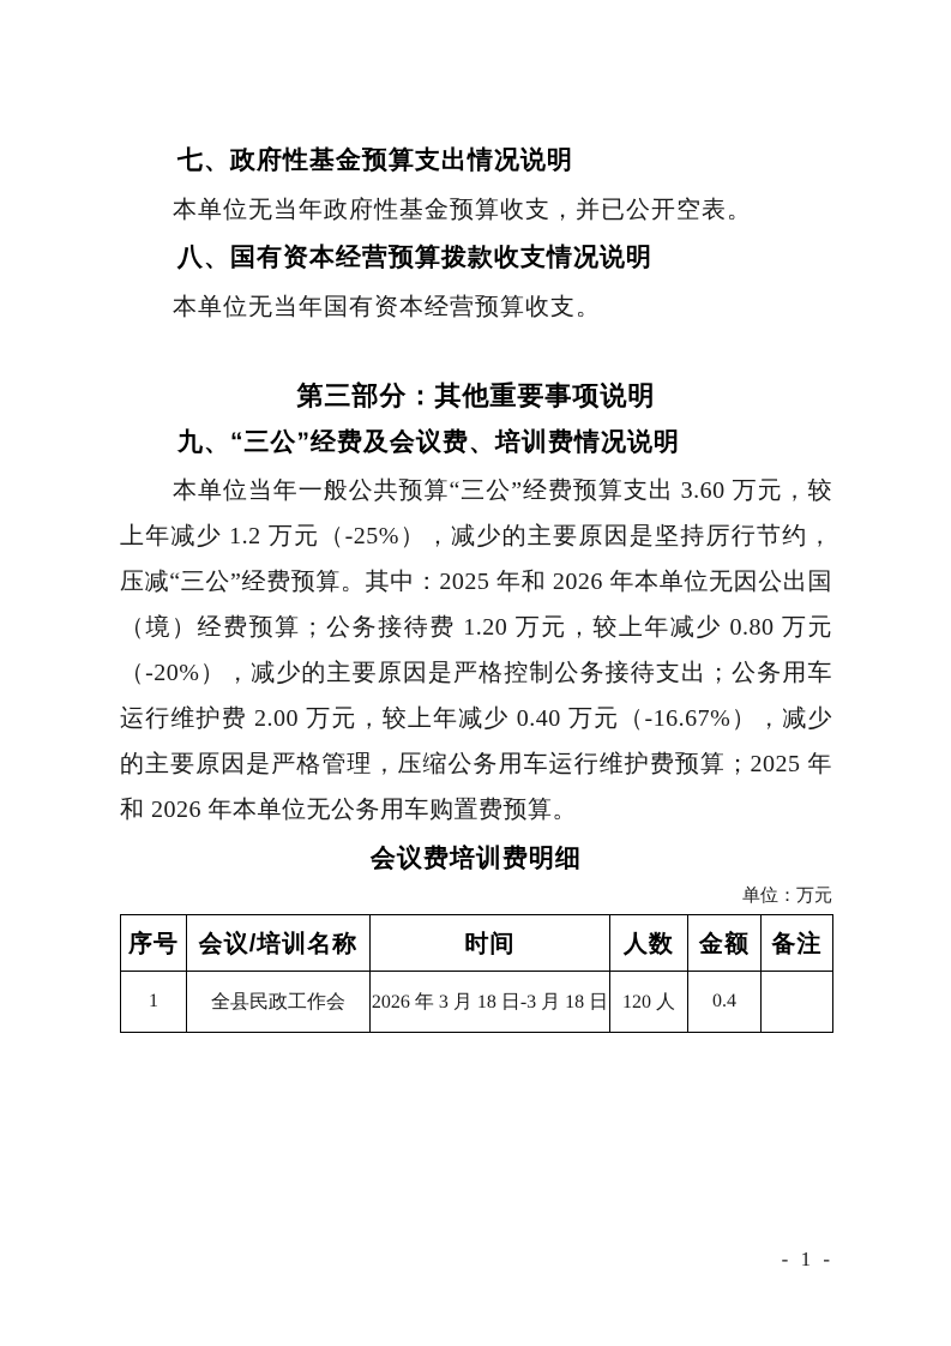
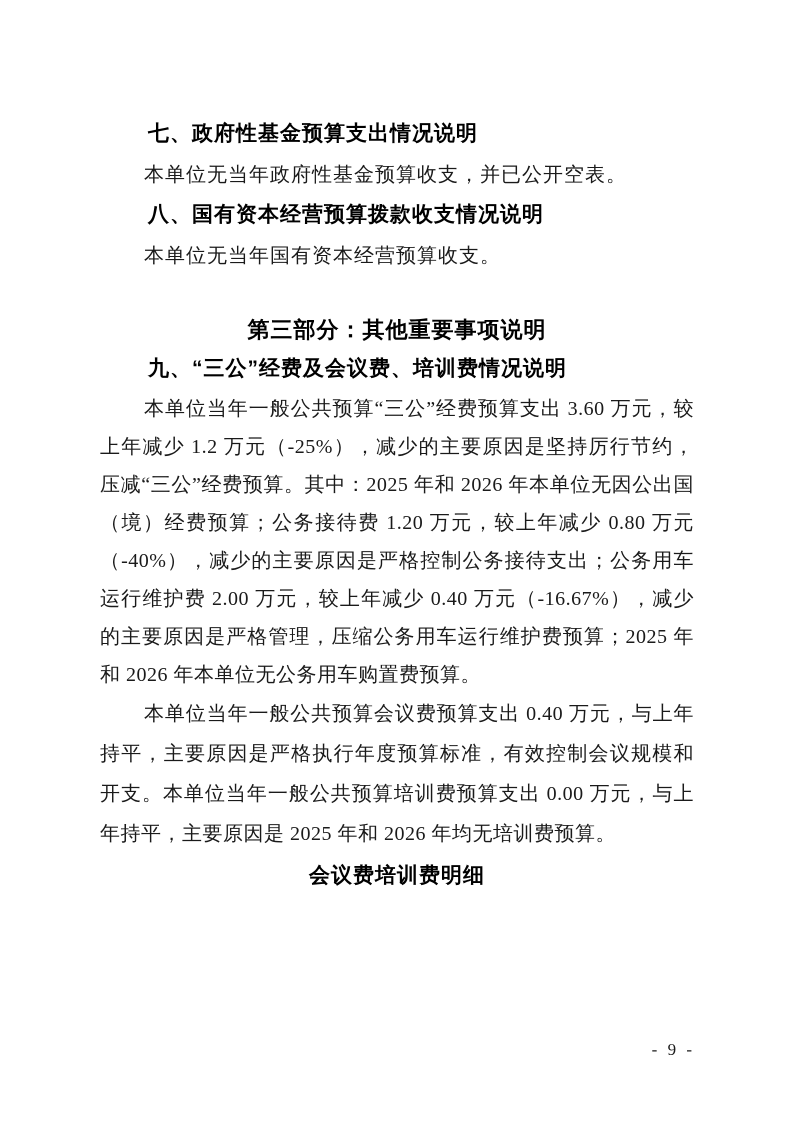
  七、政府性基金预算支出情况说明
  本单位无当年政府性基金预算收支，并已公开空表。
  八、国有资本经营预算拨款收支情况说明
  本单位无当年国有资本经营预算收支。
  第三部分：其他重要事项说明
  九、“三公”经费及会议费、培训费情况说明
- 本单位当年一般公共预算“三公”经费预算支出 3.60 万元，较上年减少 1.2 万元（-25%），减少的主要原因是坚持厉行节约，压减“三公”经费预算。其中：2025 年和 2026 年本单位无因公出国（境）经费预算；公务接待费 1.20 万元，较上年减少 0.80 万元（-20%），减少的主要原因是严格控制公务接待支出；公务用车运行维护费 2.00 万元，较上年减少 0.40 万元（-16.67%），减少的主要原因是严格管理，压缩公务用车运行维护费预算；2025 年和 2026 年本单位无公务用车购置费预算。
+ 本单位当年一般公共预算“三公”经费预算支出 3.60 万元，较上年减少 1.2 万元（-25%），减少的主要原因是坚持厉行节约，压减“三公”经费预算。其中：2025 年和 2026 年本单位无因公出国（境）经费预算；公务接待费 1.20 万元，较上年减少 0.80 万元（-40%），减少的主要原因是严格控制公务接待支出；公务用车运行维护费 2.00 万元，较上年减少 0.40 万元（-16.67%），减少的主要原因是严格管理，压缩公务用车运行维护费预算；2025 年和 2026 年本单位无公务用车购置费预算。
+ 本单位当年一般公共预算会议费预算支出 0.40 万元，与上年持平，主要原因是严格执行年度预算标准，有效控制会议规模和开支。本单位当年一般公共预算培训费预算支出 0.00 万元，与上年持平，主要原因是 2025 年和 2026 年均无培训费预算。
  会议费培训费明细
- 单位：万元
- 序号	会议/培训名称	时间	人数	金额	备注
- 1	全县民政工作会	2026 年 3 月 18 日-3 月 18 日	120 人	0.4
- - 1 -
+ - 9 -
